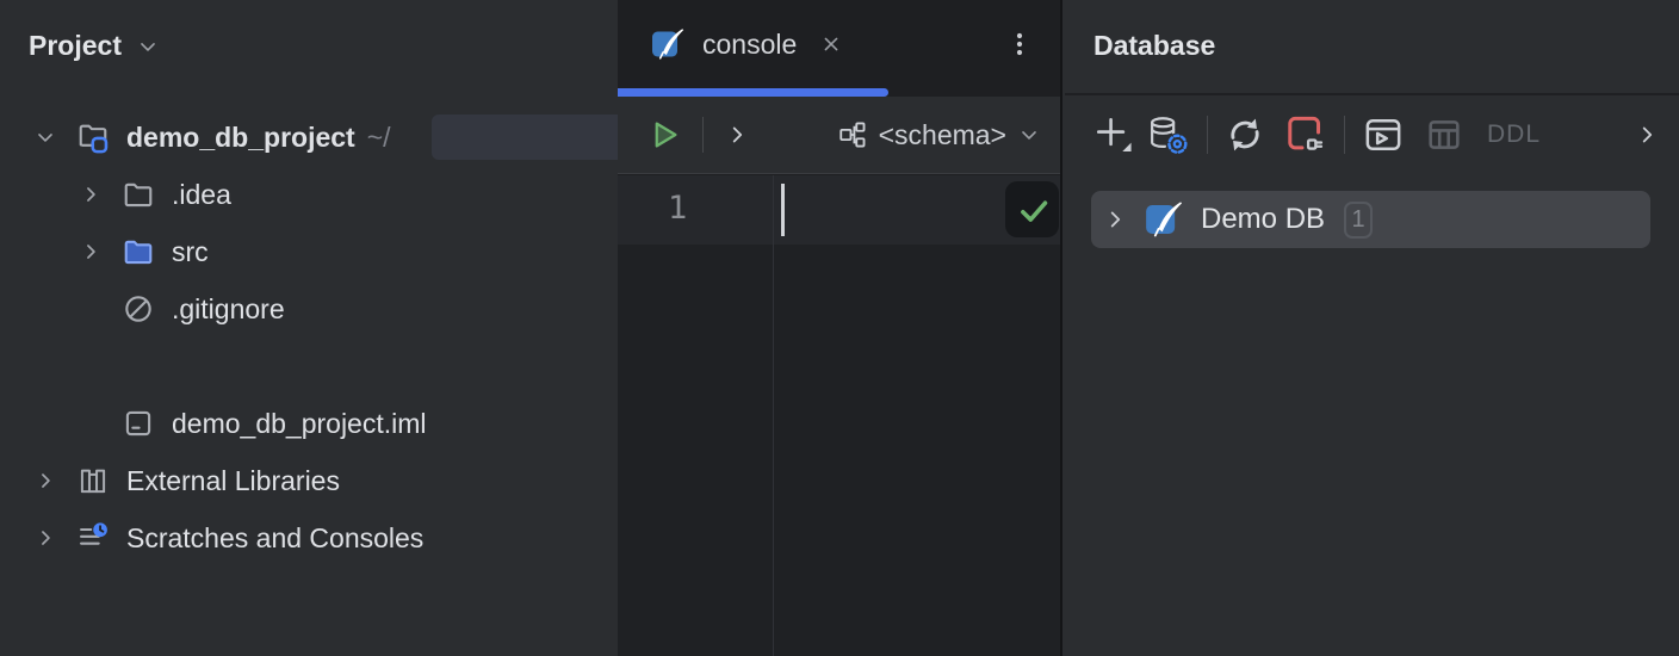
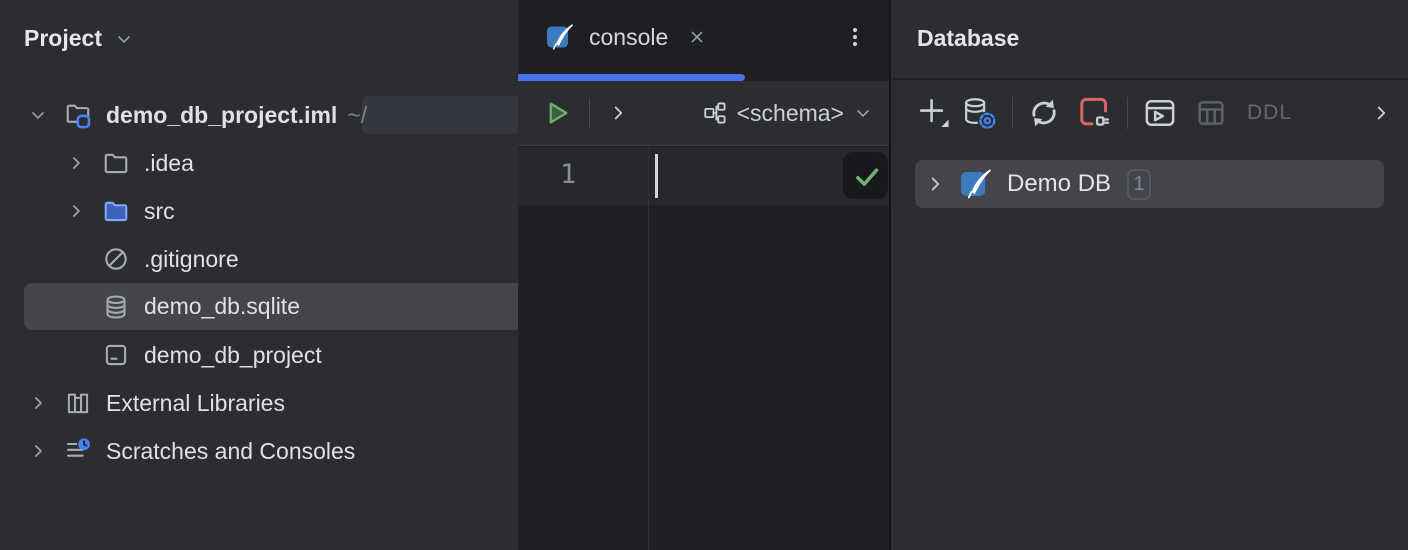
  Project
- demo_db_project
+ demo_db_project.iml
  ~/
  .idea
  src
  .gitignore
+ demo_db.sqlite
- demo_db_project.iml
+ demo_db_project
  External Libraries
  Scratches and Consoles
  console
  <schema>
  1
  Database
  DDL
  Demo DB
  1
